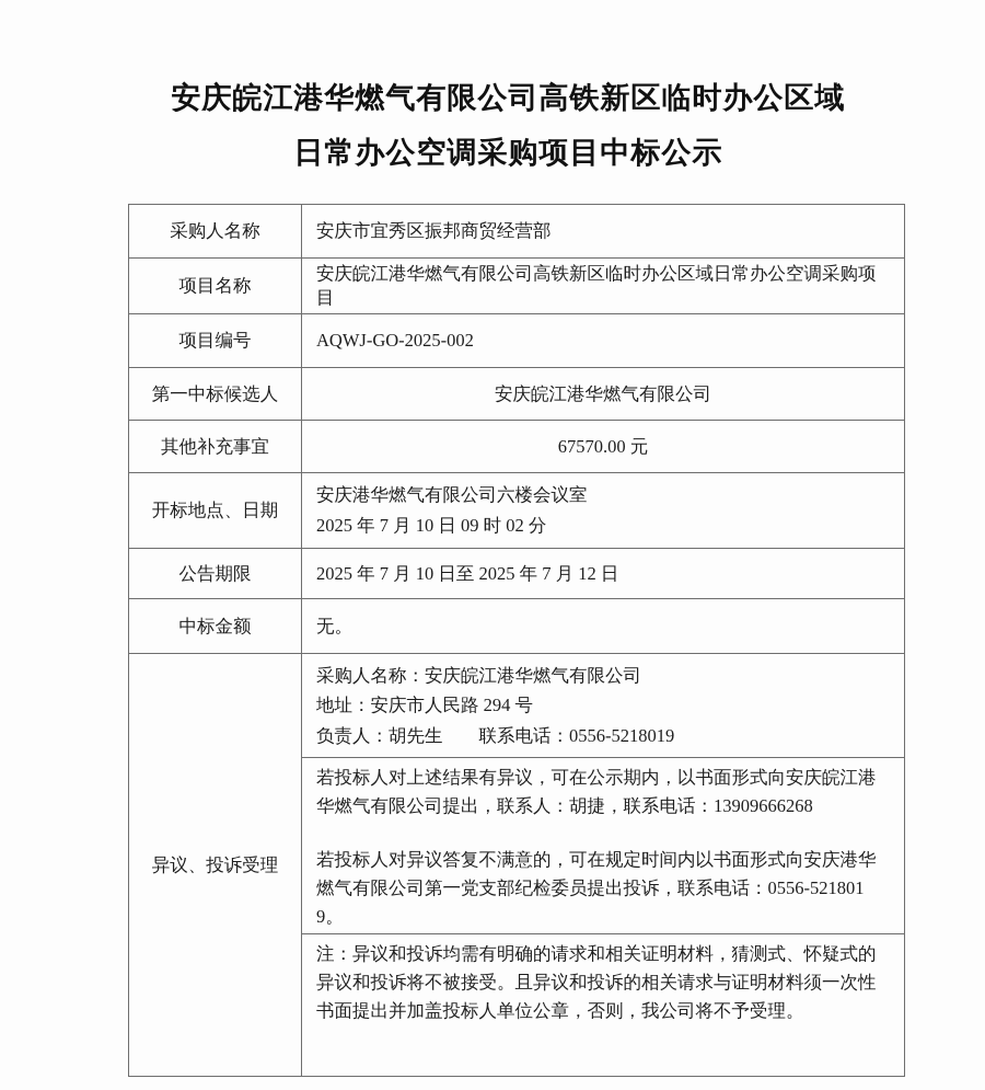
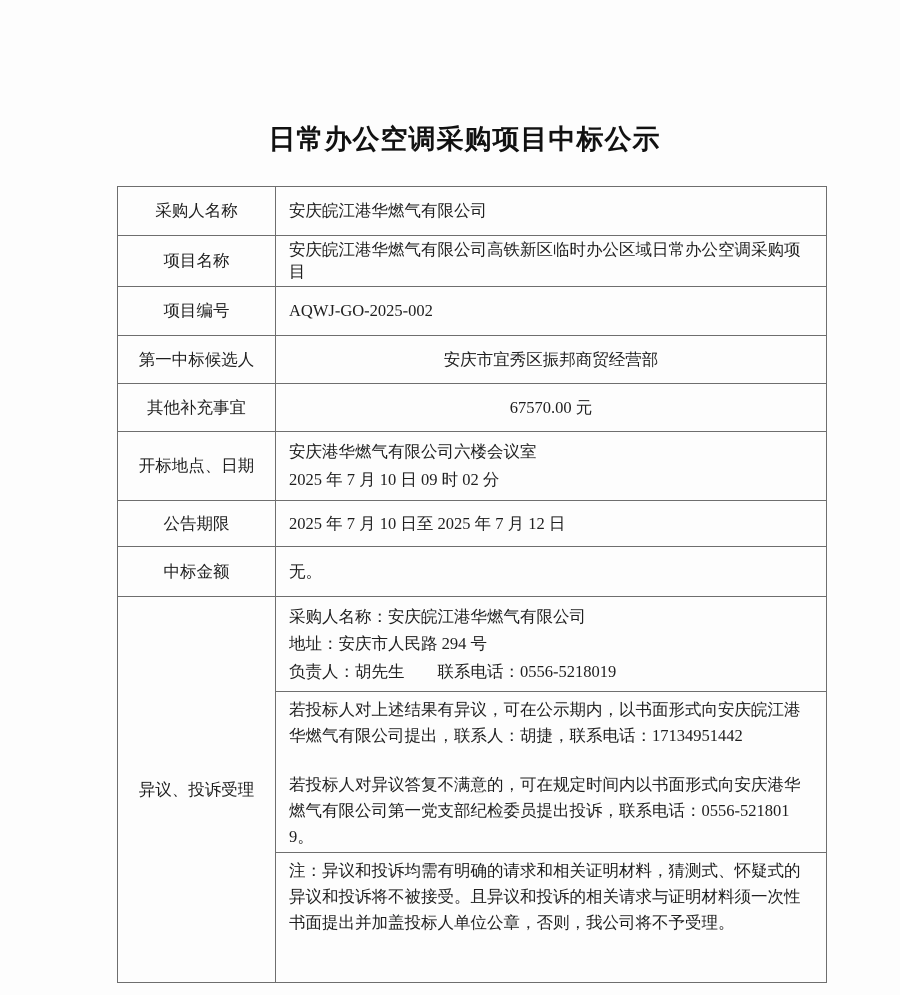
- 安庆皖江港华燃气有限公司高铁新区临时办公区域
  日常办公空调采购项目中标公示
- 采购人名称	安庆市宜秀区振邦商贸经营部
+ 采购人名称	安庆皖江港华燃气有限公司
  项目名称	安庆皖江港华燃气有限公司高铁新区临时办公区域日常办公空调采购项目
  项目编号	AQWJ-GO-2025-002
- 第一中标候选人	安庆皖江港华燃气有限公司
+ 第一中标候选人	安庆市宜秀区振邦商贸经营部
  其他补充事宜	67570.00 元
  开标地点、日期	安庆港华燃气有限公司六楼会议室 2025 年 7 月 10 日 09 时 02 分
  公告期限	2025 年 7 月 10 日至 2025 年 7 月 12 日
  中标金额	无。
  异议、投诉受理	采购人名称：安庆皖江港华燃气有限公司 地址：安庆市人民路 294 号 负责人：胡先生 联系电话：0556-5218019
- 若投标人对上述结果有异议，可在公示期内，以书面形式向安庆皖江港华燃气有限公司提出，联系人：胡捷，联系电话：13909666268 若投标人对异议答复不满意的，可在规定时间内以书面形式向安庆港华燃气有限公司第一党支部纪检委员提出投诉，联系电话：0556-5218019。
+ 若投标人对上述结果有异议，可在公示期内，以书面形式向安庆皖江港华燃气有限公司提出，联系人：胡捷，联系电话：17134951442 若投标人对异议答复不满意的，可在规定时间内以书面形式向安庆港华燃气有限公司第一党支部纪检委员提出投诉，联系电话：0556-5218019。
  注：异议和投诉均需有明确的请求和相关证明材料，猜测式、怀疑式的异议和投诉将不被接受。且异议和投诉的相关请求与证明材料须一次性书面提出并加盖投标人单位公章，否则，我公司将不予受理。
